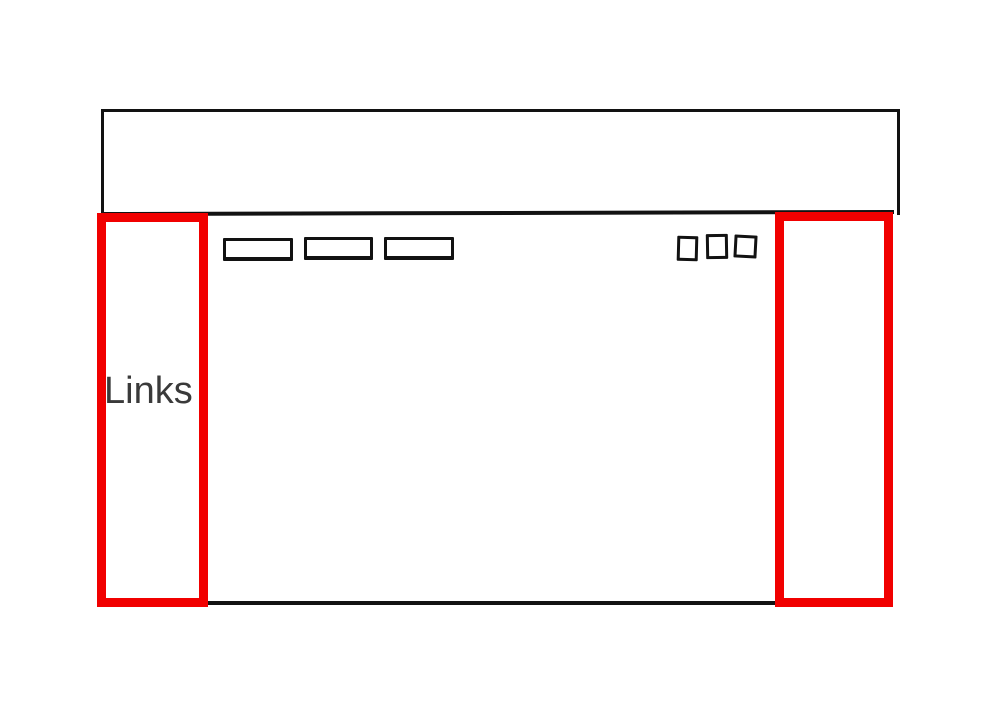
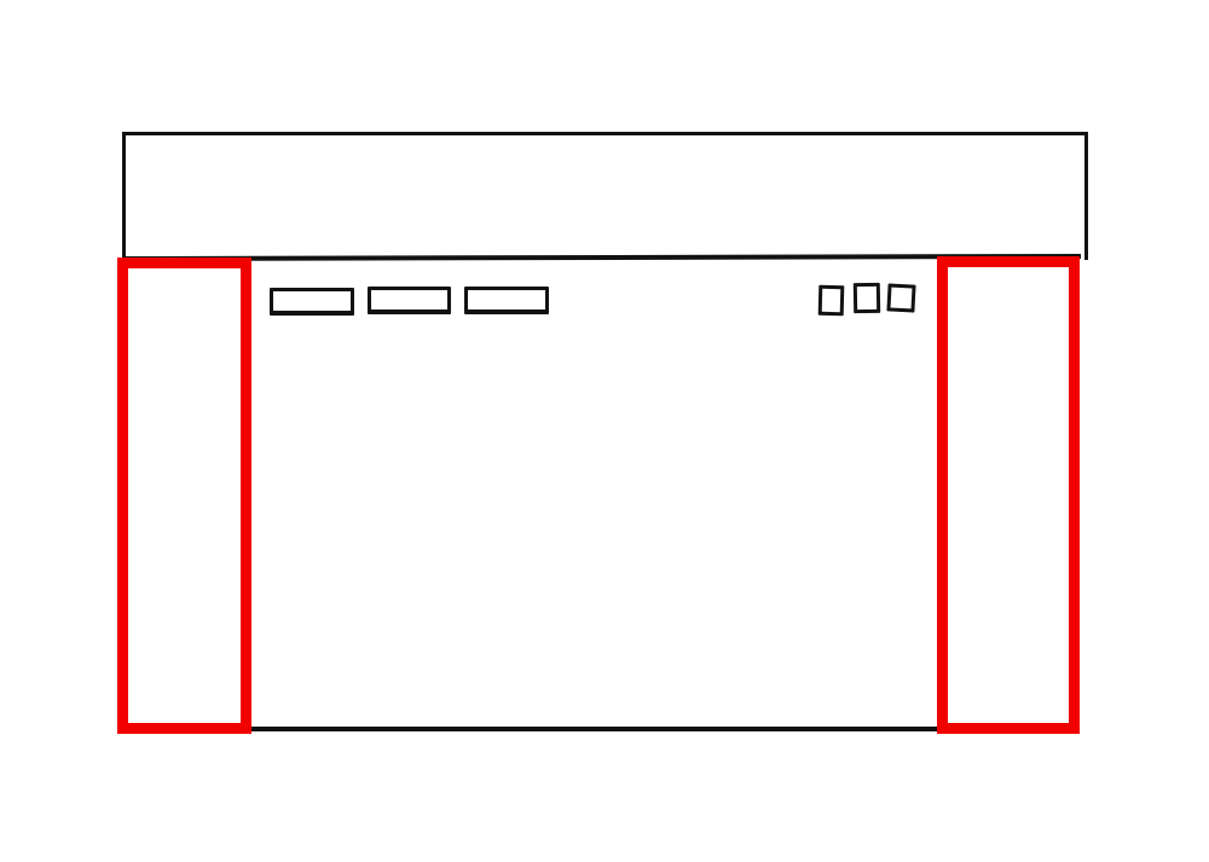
- Links
